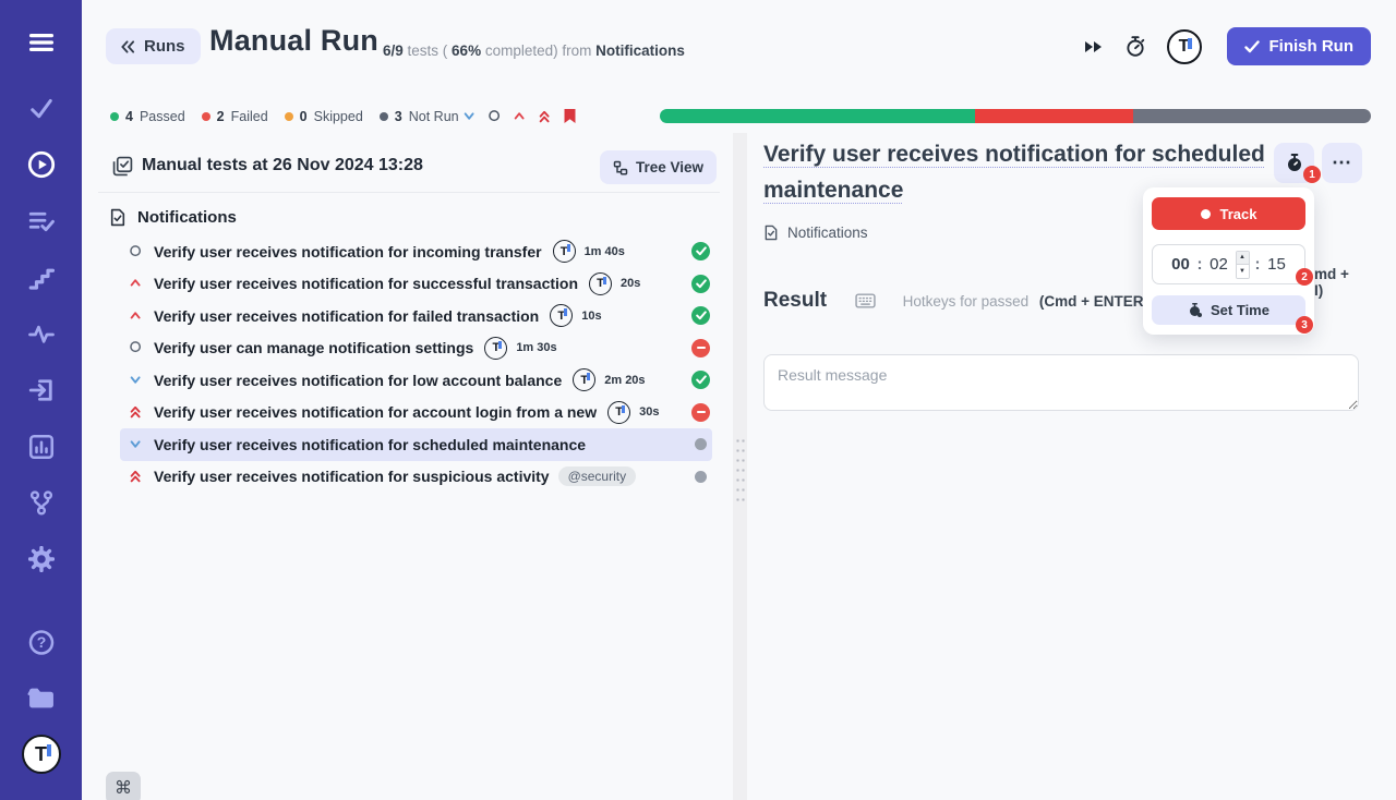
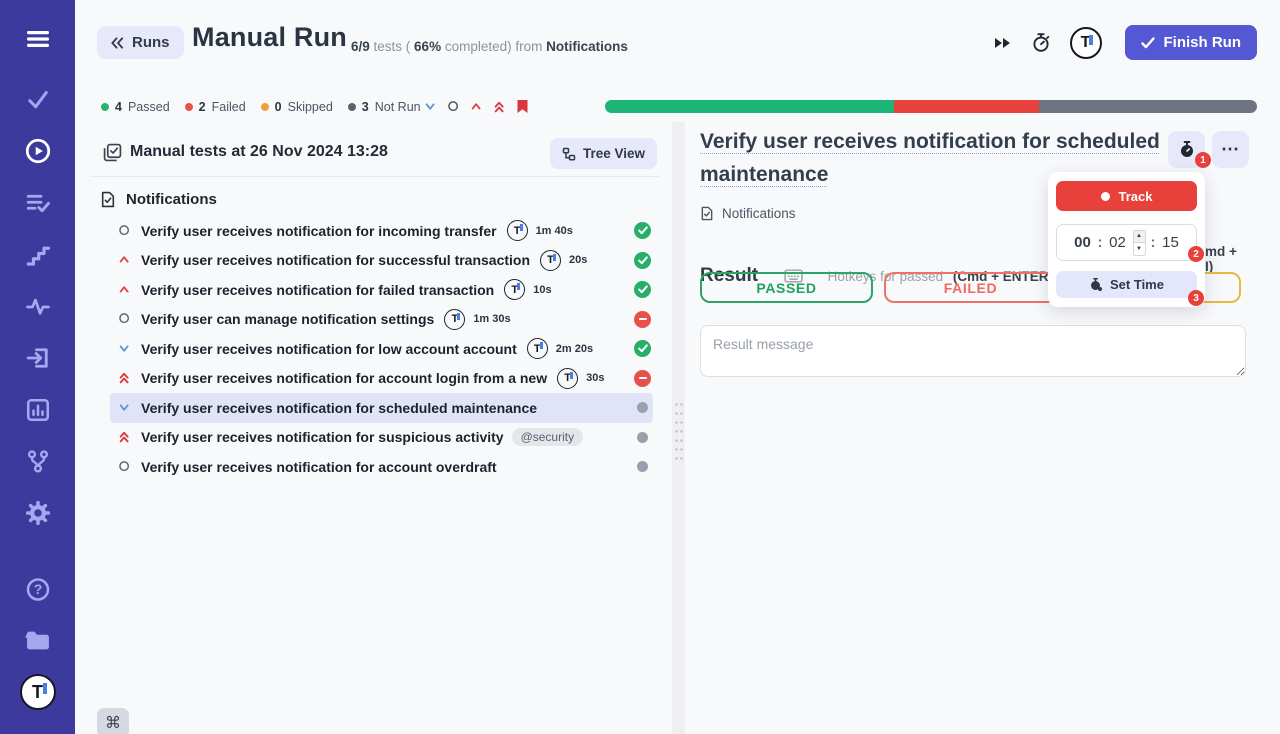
  ?
  T
  Runs
  Manual Run
  6/9 tests ( 66% completed) from Notifications
  T
  Finish Run
  4
  Passed
  2
  Failed
  0
  Skipped
  3
  Not Run
  Manual tests at 26 Nov 2024 13:28
  Tree View
  Notifications
  Verify user receives notification for incoming transfer
  T
  1m 40s
  Verify user receives notification for successful transaction
  T
  20s
  Verify user receives notification for failed transaction
  T
  10s
  Verify user can manage notification settings
  T
  1m 30s
- Verify user receives notification for low account balance
+ Verify user receives notification for low account account
  T
  2m 20s
  Verify user receives notification for account login from a new
  T
  30s
  Verify user receives notification for scheduled maintenance
  Verify user receives notification for suspicious activity
  @security
+ Verify user receives notification for account overdraft
  ⌘
  Verify user receives notification for scheduled maintenance
  1
  ⋯
  Notifications
  Result
  Hotkeys for passed
  (Cmd + ENTER
  md + I)
+ PASSED
+ FAILED
  Result message
  Track
  00
  :
  02
  :
  15
  2
  Set Time
  3
